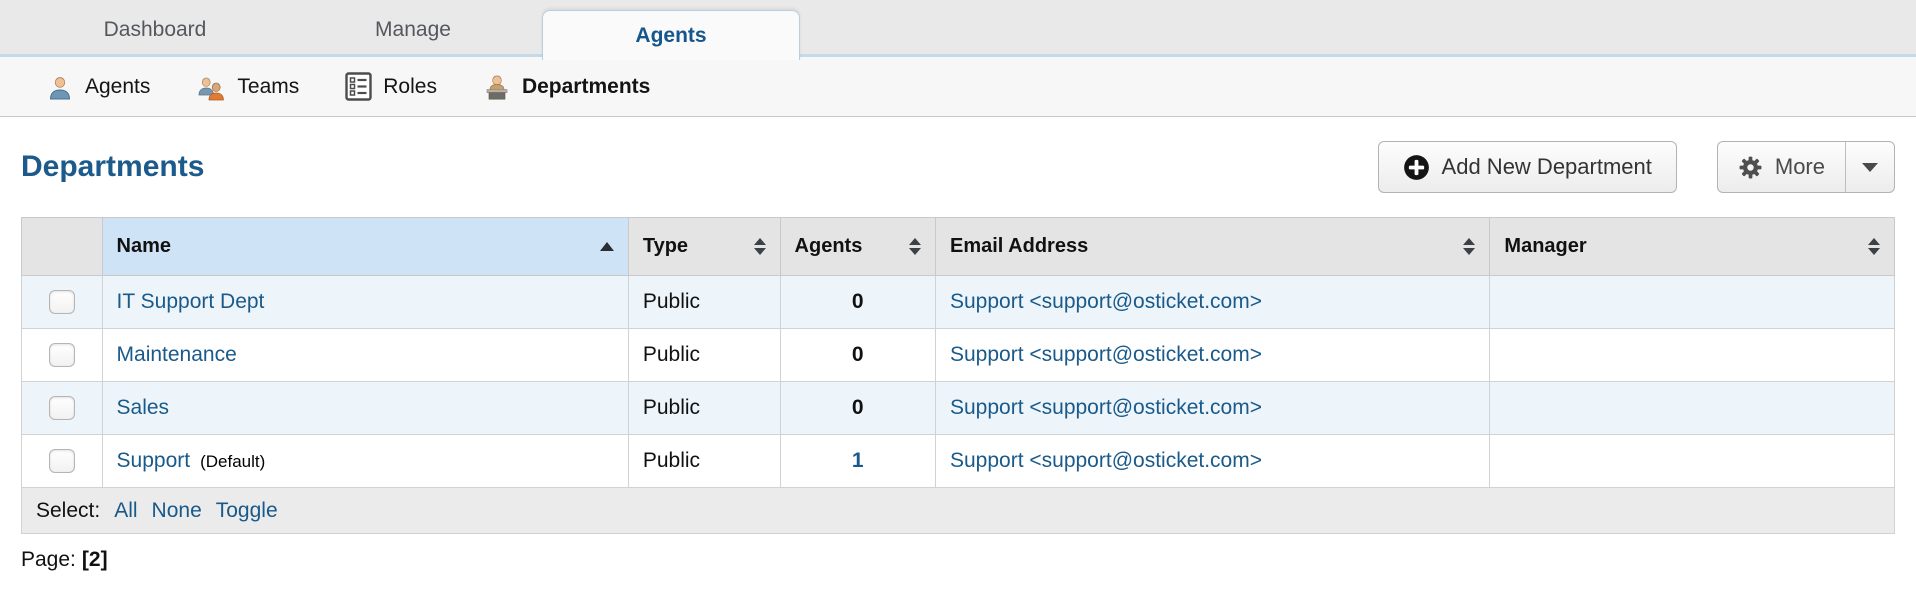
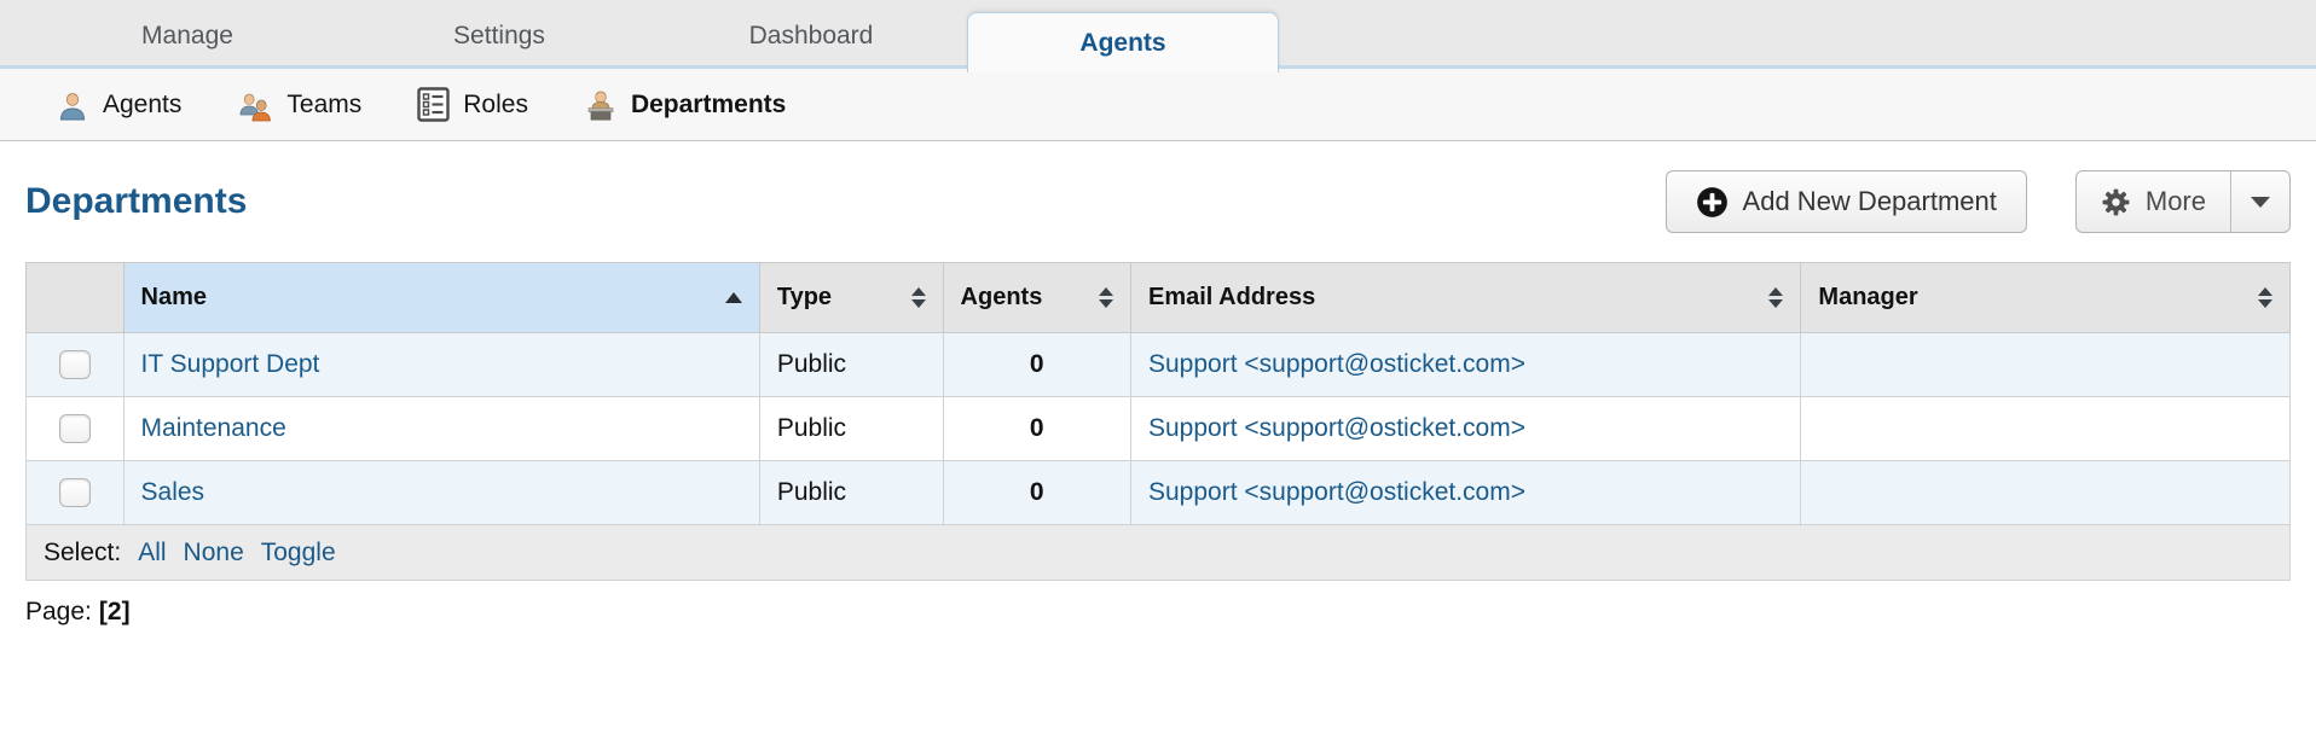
- Dashboard
+ Manage
+ Settings
- Manage
+ Dashboard
  Agents
  Agents
  Teams
  Roles
  Departments
  Departments
  Add New Department
  More
  	Name	Type	Agents	Email Address	Manager
  	IT Support Dept	Public	0	Support <support@osticket.com>
  	Maintenance	Public	0	Support <support@osticket.com>
  	Sales	Public	0	Support <support@osticket.com>
- 	Support (Default)	Public	1	Support <support@osticket.com>
  Select: All None Toggle
  Page: [2]
